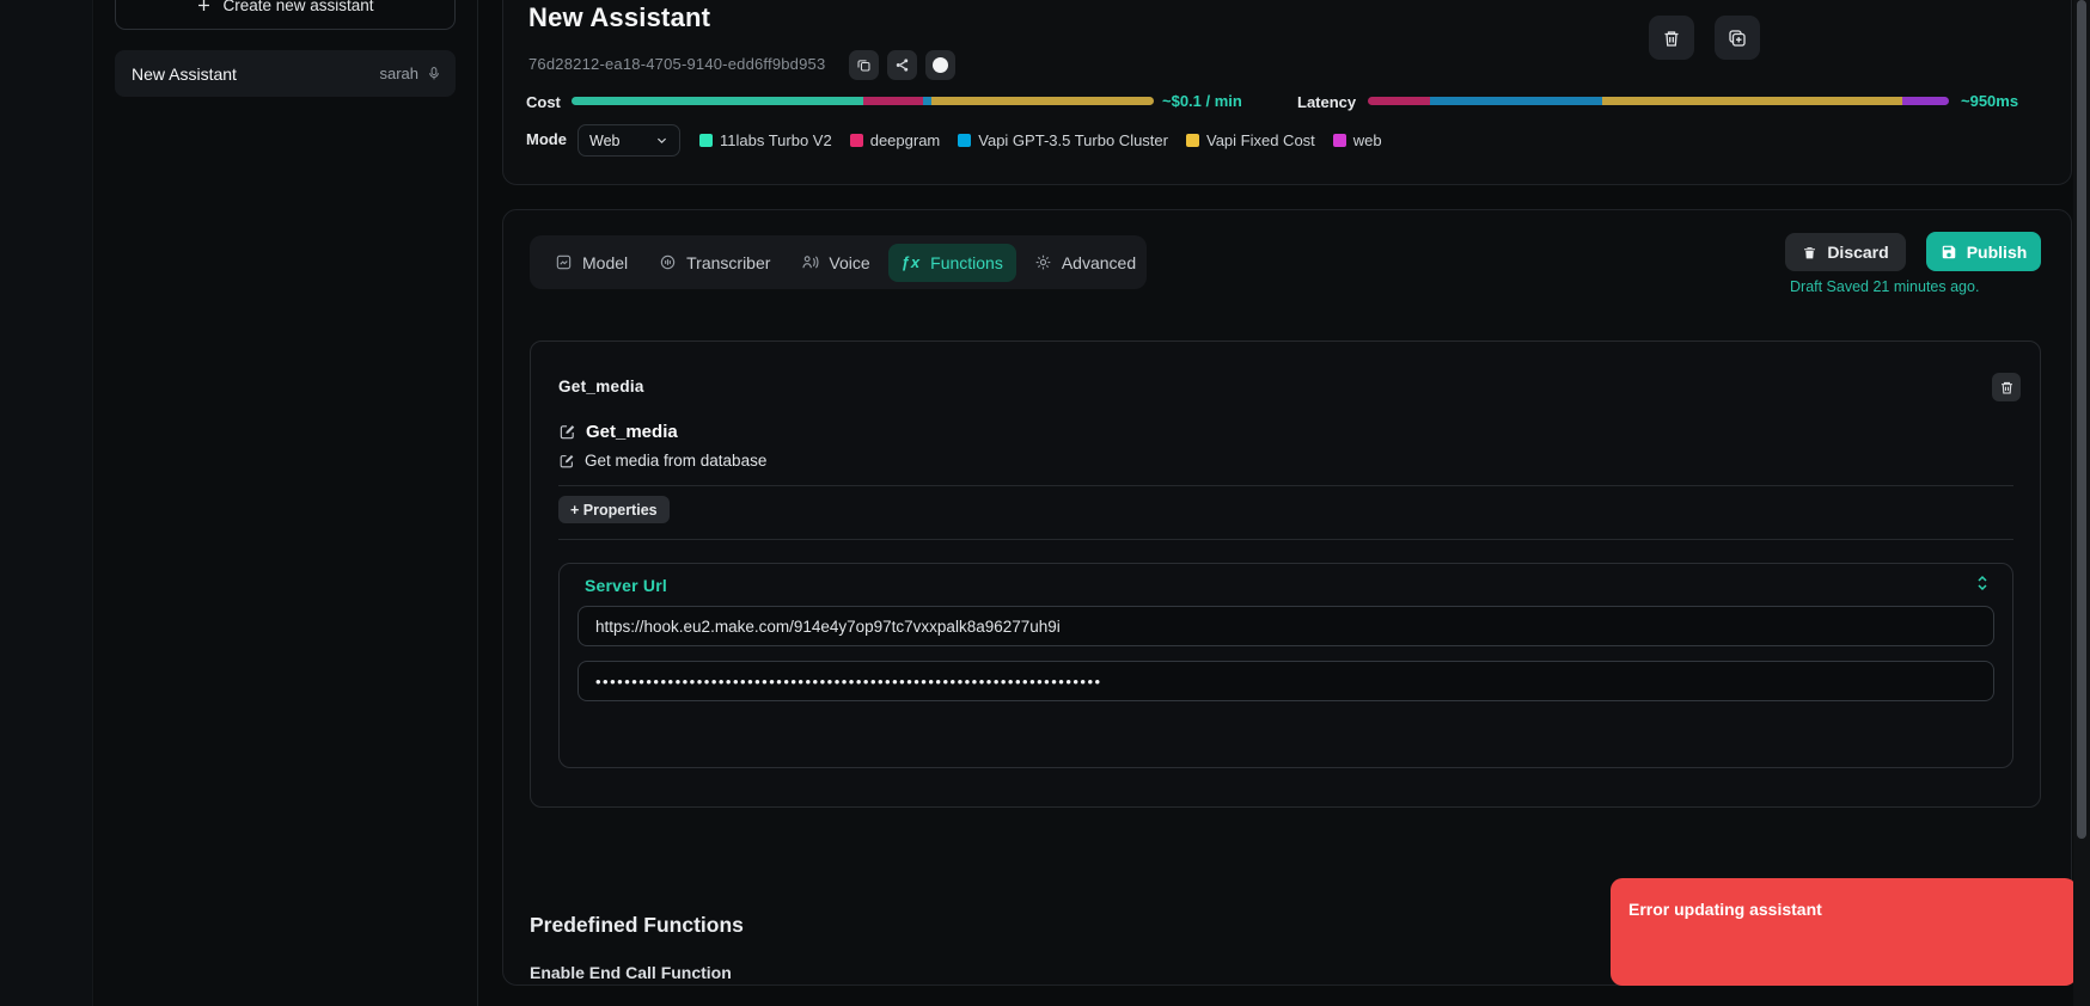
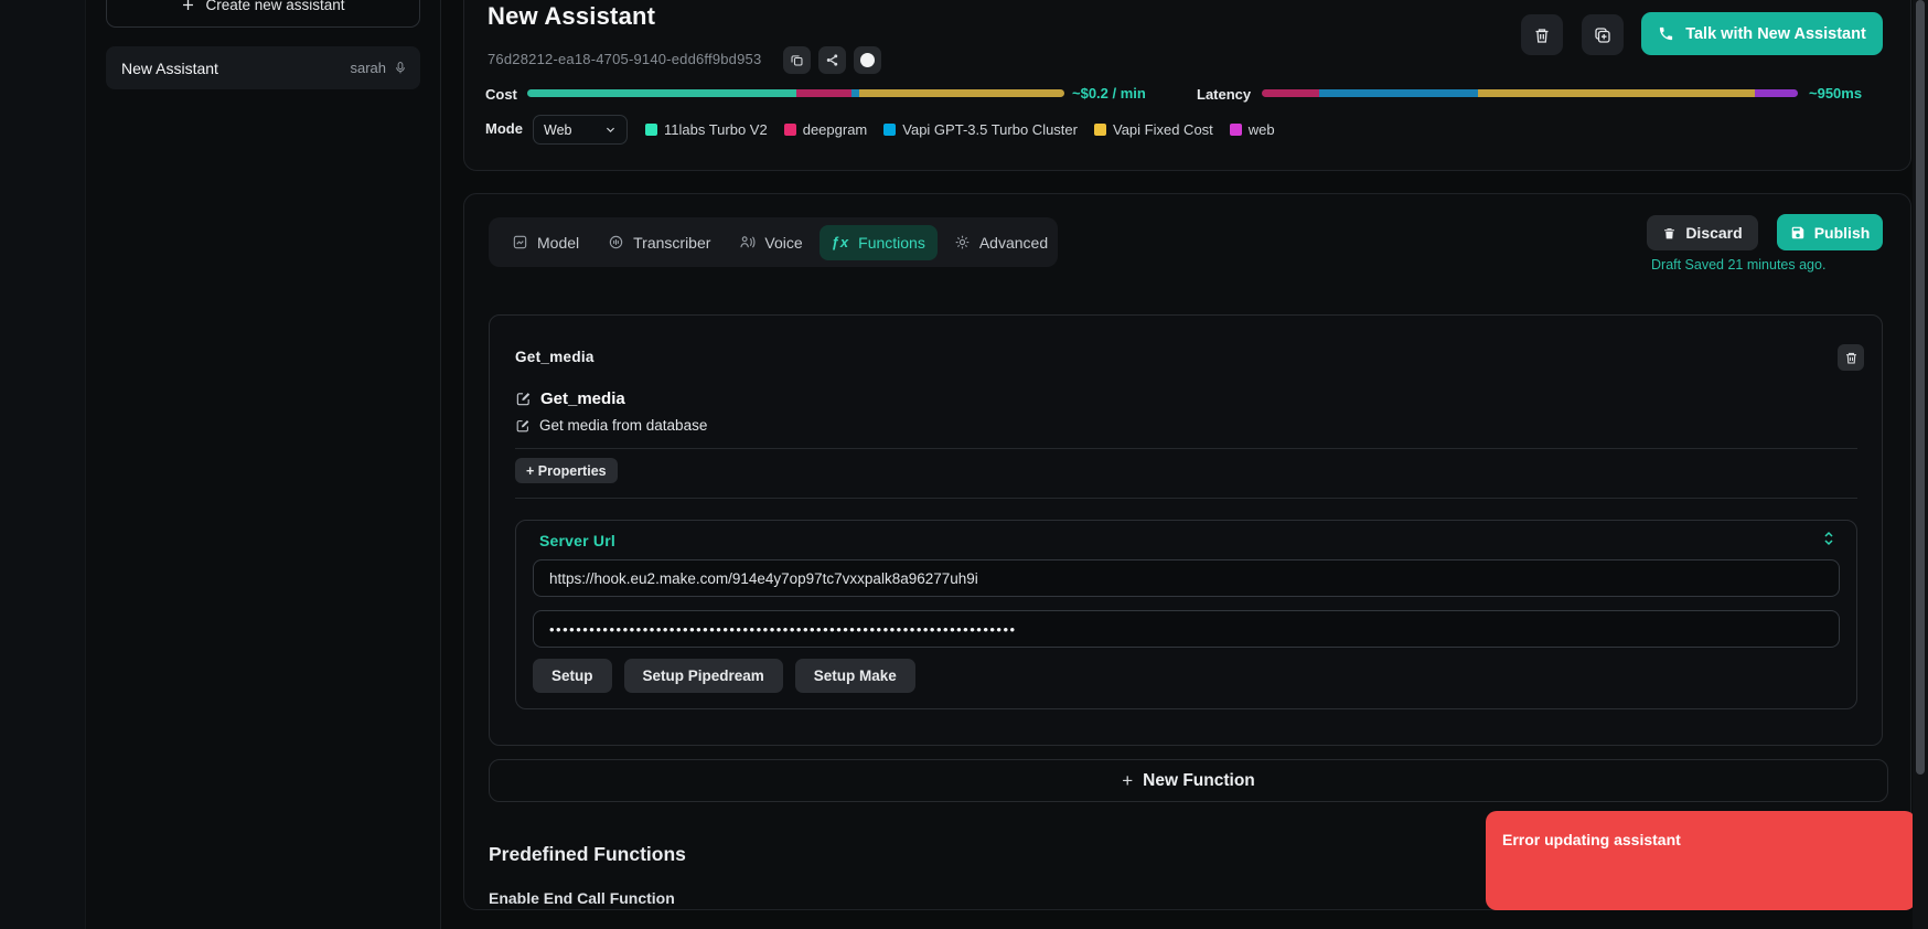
  Create new assistant
  New Assistant
  sarah
  New Assistant
  76d28212-ea18-4705-9140-edd6ff9bd953
+ Talk with New Assistant
  Cost
- ~$0.1 / min
+ ~$0.2 / min
  Latency
  ~950ms
  Mode
  Web
  11labs Turbo V2
  deepgram
  Vapi GPT-3.5 Turbo Cluster
  Vapi Fixed Cost
  web
  Model
  Transcriber
  Voice
  ƒx
  Functions
  Advanced
  Discard
  Publish
  Draft Saved 21 minutes ago.
  Get_media
  Get_media
  Get media from database
  + Properties
  Server Url
  https://hook.eu2.make.com/914e4y7op97tc7vxxpalk8a96277uh9i
  ••••••••••••••••••••••••••••••••••••••••••••••••••••••••••••••••••••••
+ Setup
+ Setup Pipedream
+ Setup Make
+ +
+ New Function
  Predefined Functions
  Enable End Call Function
  Error updating assistant
